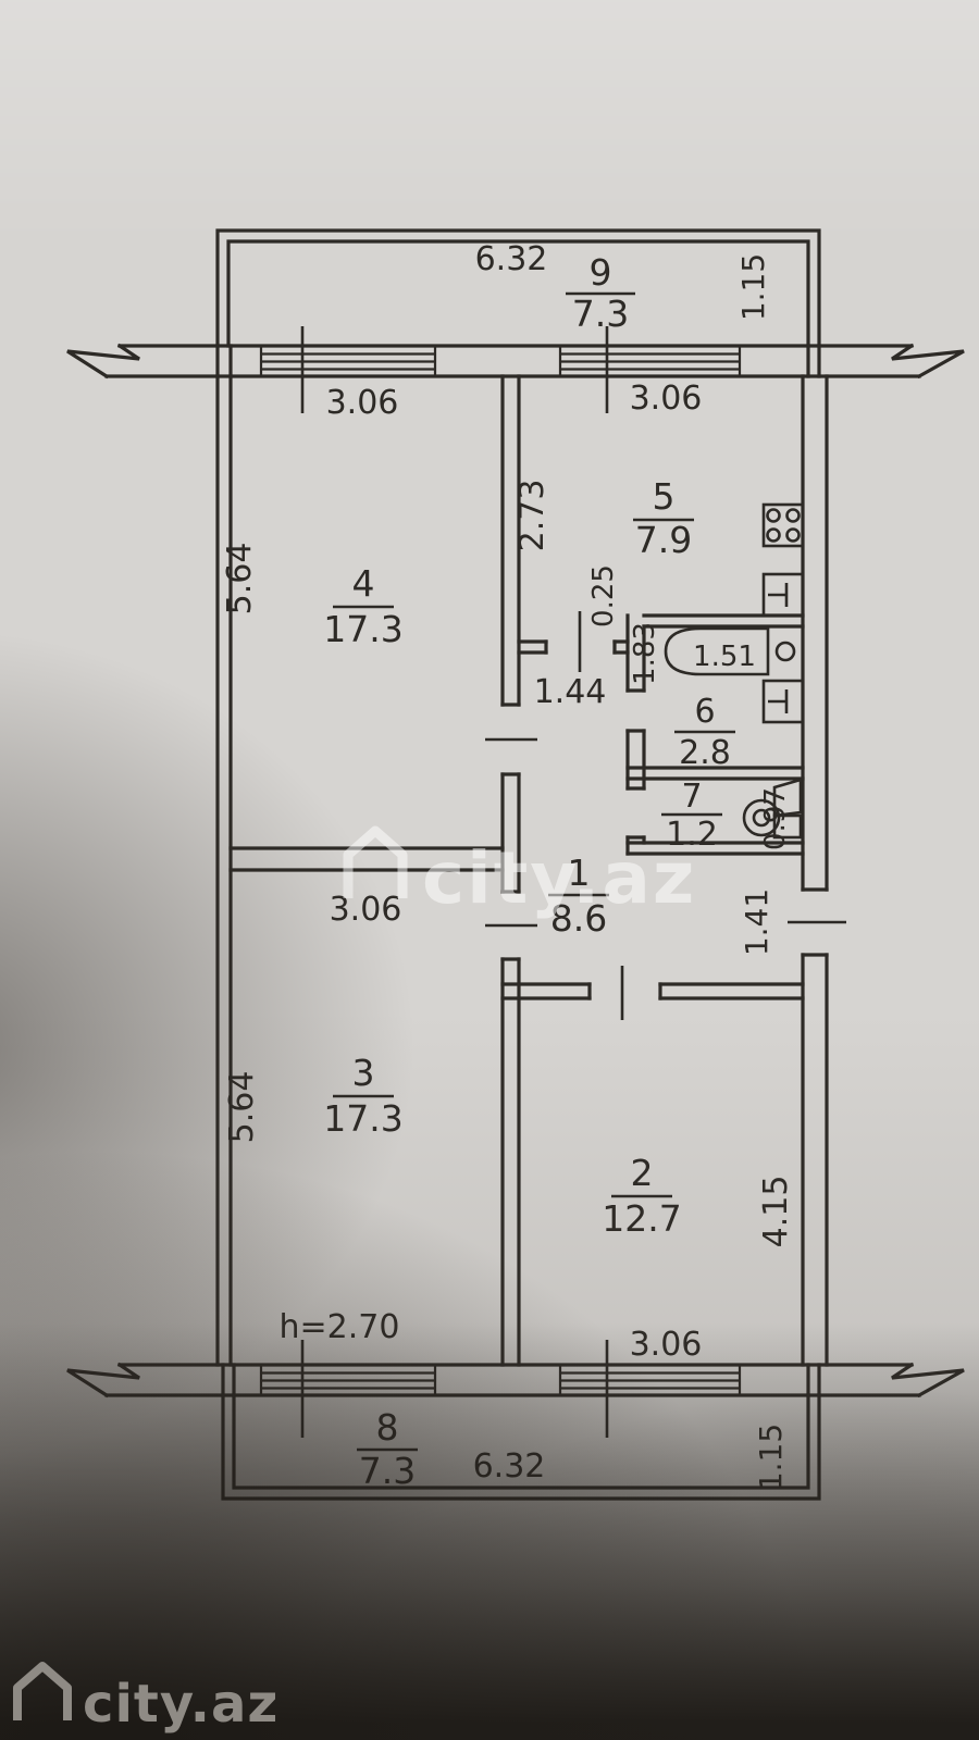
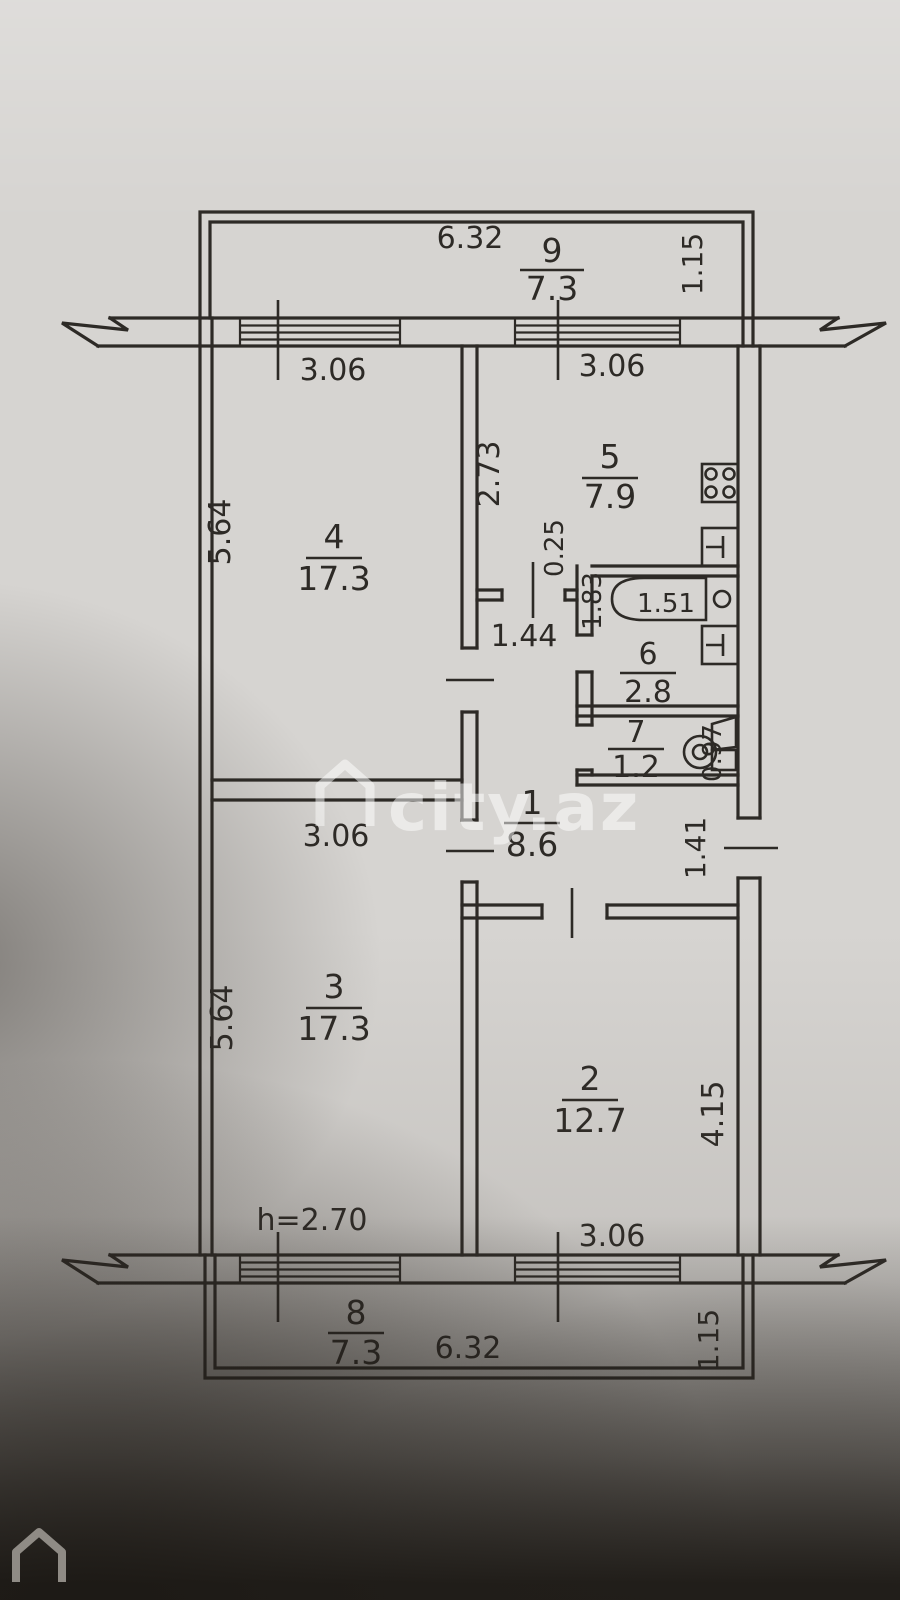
- city.az
